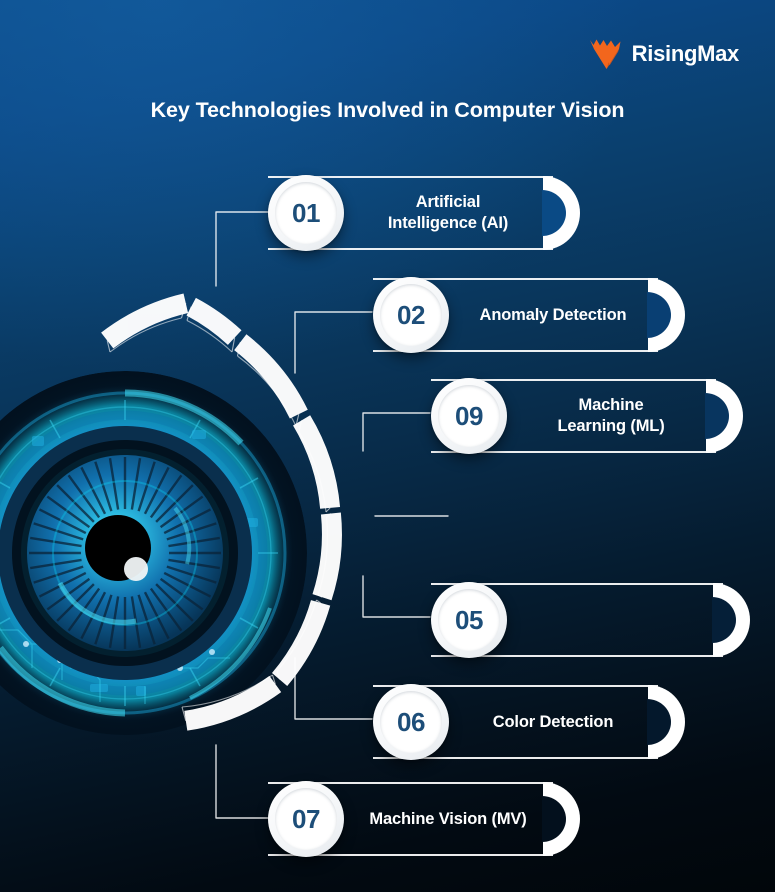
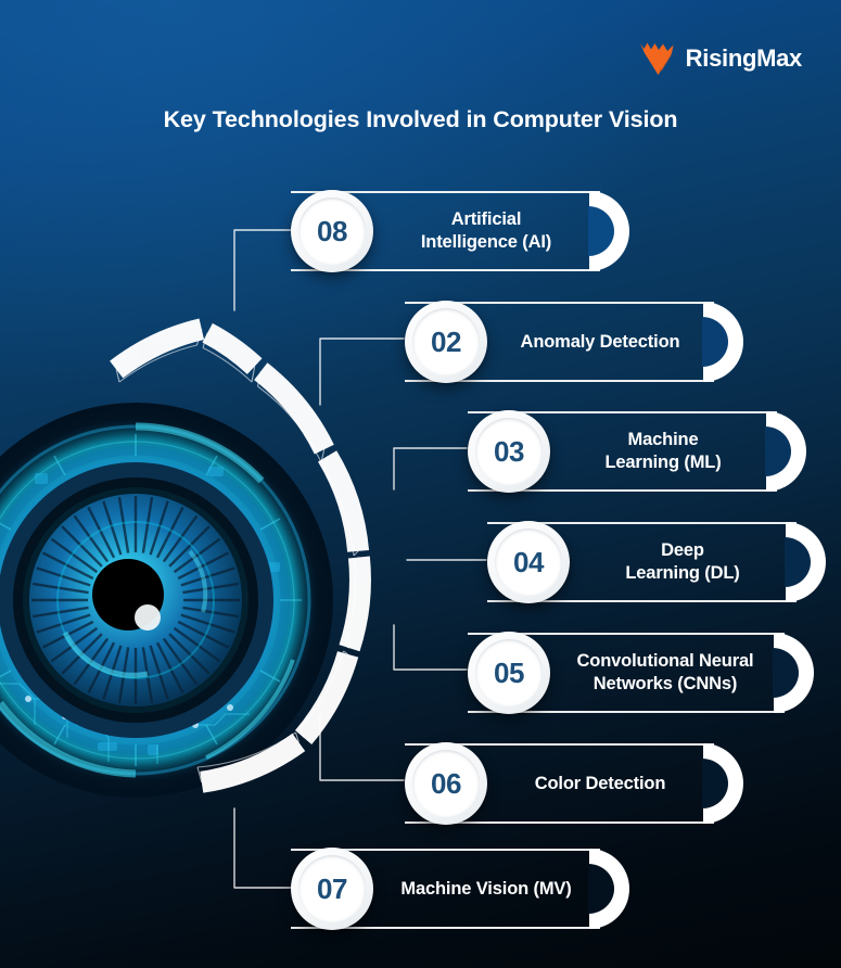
  RisingMax
  Key Technologies Involved in Computer Vision
  Artificial
  Intelligence (AI)
- 01
+ 08
  Anomaly Detection
  02
  Machine
  Learning (ML)
- 09
+ 03
+ Deep
+ Learning (DL)
+ 04
+ Convolutional Neural
+ Networks (CNNs)
  05
  Color Detection
  06
  Machine Vision (MV)
  07
